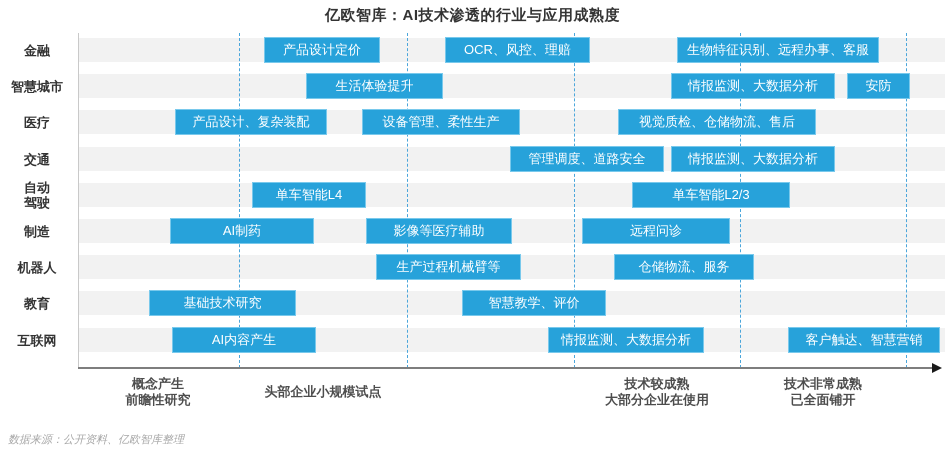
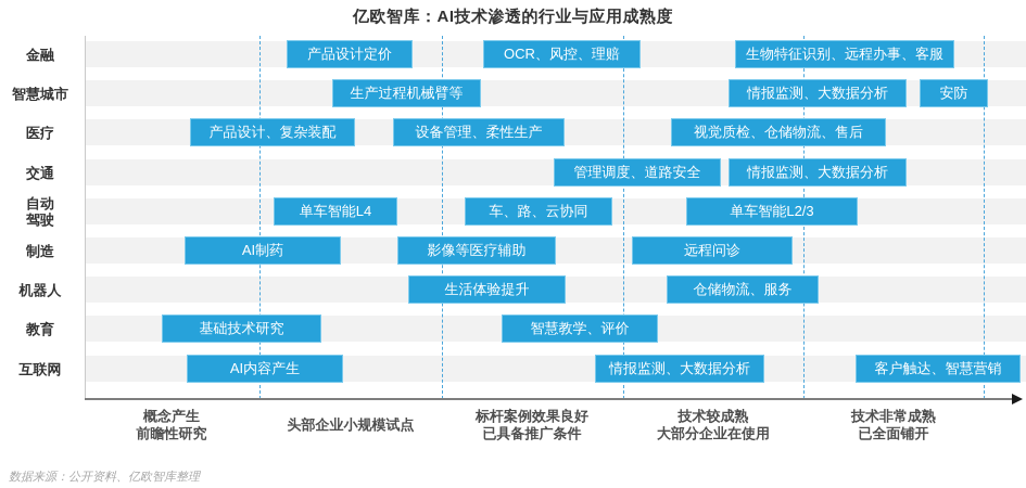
  亿欧智库：AI技术渗透的行业与应用成熟度
  金融
  智慧城市
  医疗
  交通
  自动
  驾驶
  制造
  机器人
  教育
  互联网
  产品设计定价
  OCR、风控、理赔
  生物特征识别、远程办事、客服
- 生活体验提升
+ 生产过程机械臂等
  情报监测、大数据分析
  安防
  产品设计、复杂装配
  设备管理、柔性生产
  视觉质检、仓储物流、售后
  管理调度、道路安全
  情报监测、大数据分析
  单车智能L4
+ 车、路、云协同
  单车智能L2/3
  AI制药
  影像等医疗辅助
  远程问诊
- 生产过程机械臂等
+ 生活体验提升
  仓储物流、服务
  基础技术研究
  智慧教学、评价
  AI内容产生
  情报监测、大数据分析
  客户触达、智慧营销
  概念产生
  前瞻性研究
  头部企业小规模试点
+ 标杆案例效果良好
+ 已具备推广条件
  技术较成熟
  大部分企业在使用
  技术非常成熟
  已全面铺开
  数据来源：公开资料、亿欧智库整理
